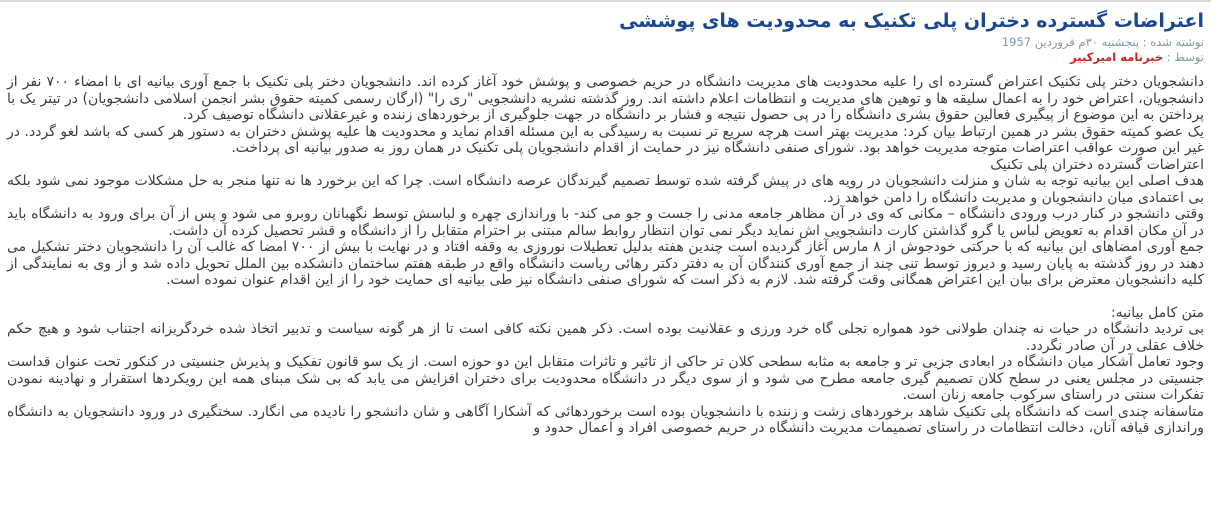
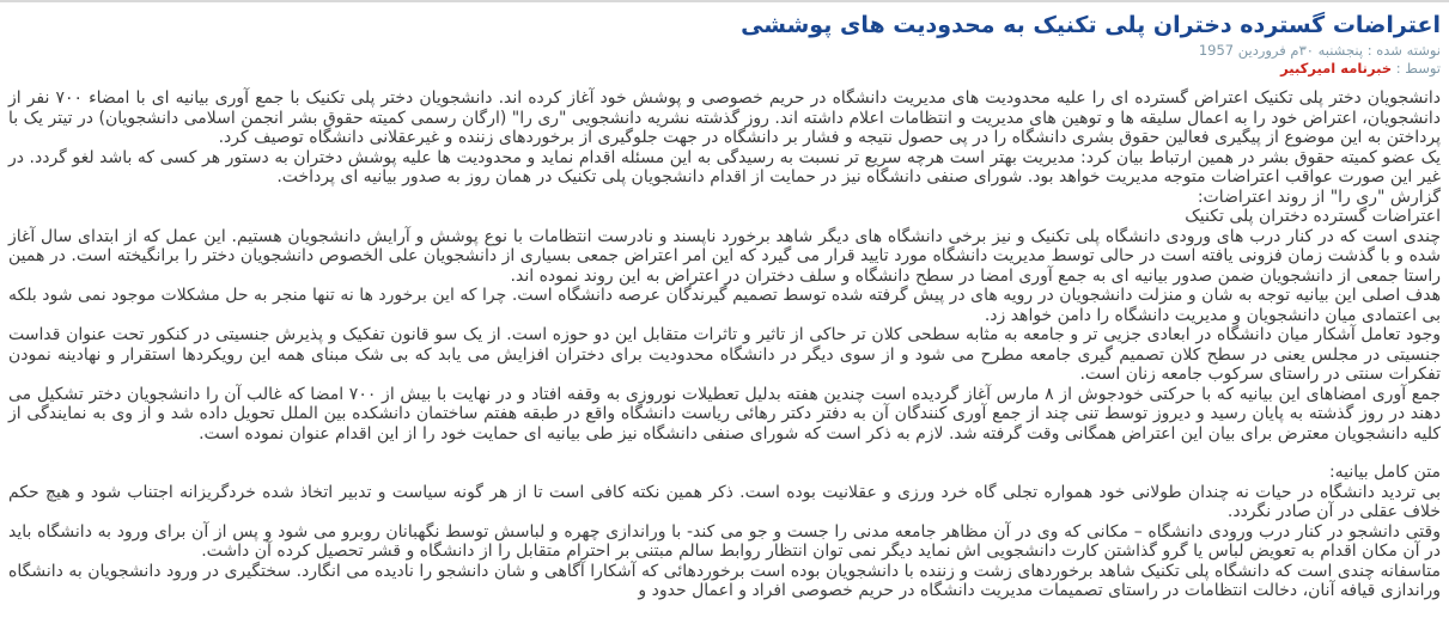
  اعتراضات گسترده دختران پلی تکنیک به محدودیت های پوششی
  نوشته شده : پنجشنبه ۳۰م فروردین 1957
  توسط : خبرنامه امیرکبیر
  دانشجویان دختر پلی تکنیک اعتراض گسترده ای را علیه محدودیت های مدیریت دانشگاه در حریم خصوصی و پوشش خود آغاز کرده اند. دانشجویان دختر پلی تکنیک با جمع آوری بیانیه ای با امضاء ۷۰۰ نفر از دانشجویان، اعتراض خود را به اعمال سلیقه ها و توهین های مدیریت و انتظامات اعلام داشته اند. روز گذشته نشریه دانشجویی "ری را" (ارگان رسمی کمیته حقوق بشر انجمن اسلامی دانشجویان) در تیتر یک با پرداختن به این موضوع از پیگیری فعالین حقوق بشری دانشگاه را در پی حصول نتیجه و فشار بر دانشگاه در جهت جلوگیری از برخوردهای زننده و غیرعقلانی دانشگاه توصیف کرد.
  یک عضو کمیته حقوق بشر در همین ارتباط بیان کرد: مدیریت بهتر است هرچه سریع تر نسبت به رسیدگی به این مسئله اقدام نماید و محدودیت ها علیه پوشش دختران به دستور هر کسی که باشد لغو گردد. در غیر این صورت عواقب اعتراضات متوجه مدیریت خواهد بود. شورای صنفی دانشگاه نیز در حمایت از اقدام دانشجویان پلی تکنیک در همان روز به صدور بیانیه ای پرداخت.
+ گزارش "ری را" از روند اعتراضات:
  اعتراضات گسترده دختران پلی تکنیک
+ چندی است که در کنار درب های ورودی دانشگاه پلی تکنیک و نیز برخی دانشگاه های دیگر شاهد برخورد ناپسند و نادرست انتظامات با نوع پوشش و آرایش دانشجویان هستیم. این عمل که از ابتدای سال آغاز شده و با گذشت زمان فزونی یافته است در حالی توسط مدیریت دانشگاه مورد تایید قرار می گیرد که این امر اعتراض جمعی بسیاری از دانشجویان علی الخصوص دانشجویان دختر را برانگیخته است. در همین راستا جمعی از دانشجویان ضمن صدور بیانیه ای به جمع آوری امضا در سطح دانشگاه و سلف دختران در اعتراض به این روند نموده اند.
  هدف اصلی این بیانیه توجه به شان و منزلت دانشجویان در رویه های در پیش گرفته شده توسط تصمیم گیرندگان عرصه دانشگاه است. چرا که این برخورد ها نه تنها منجر به حل مشکلات موجود نمی شود بلکه بی اعتمادی میان دانشجویان و مدیریت دانشگاه را دامن خواهد زد.
- وقتی دانشجو در کنار درب ورودی دانشگاه – مکانی که وی در آن مظاهر جامعه مدنی را جست و جو می کند- با وراندازی چهره و لباسش توسط نگهبانان روبرو می شود و پس از آن برای ورود به دانشگاه باید در آن مکان اقدام به تعویض لباس یا گرو گذاشتن کارت دانشجویی اش نماید دیگر نمی توان انتظار روابط سالم مبتنی بر احترام متقابل را از دانشگاه و قشر تحصیل کرده آن داشت.
+ وجود تعامل آشکار میان دانشگاه در ابعادی جزیی تر و جامعه به مثابه سطحی کلان تر حاکی از تاثیر و تاثرات متقابل این دو حوزه است. از یک سو قانون تفکیک و پذیرش جنسیتی در کنکور تحت عنوان قداست جنسیتی در مجلس یعنی در سطح کلان تصمیم گیری جامعه مطرح می شود و از سوی دیگر در دانشگاه محدودیت برای دختران افزایش می یابد که بی شک مبنای همه این رویکردها استقرار و نهادینه نمودن تفکرات سنتی در راستای سرکوب جامعه زنان است.
  جمع آوری امضاهای این بیانیه که با حرکتی خودجوش از ۸ مارس آغاز گردیده است چندین هفته بدلیل تعطیلات نوروزی به وقفه افتاد و در نهایت با بیش از ۷۰۰ امضا که غالب آن را دانشجویان دختر تشکیل می دهند در روز گذشته به پایان رسید و دیروز توسط تنی چند از جمع آوری کنندگان آن به دفتر دکتر رهائی ریاست دانشگاه واقع در طبقه هفتم ساختمان دانشکده بین الملل تحویل داده شد و از وی به نمایندگی از کلیه دانشجویان معترض برای بیان این اعتراض همگانی وقت گرفته شد. لازم به ذکر است که شورای صنفی دانشگاه نیز طی بیانیه ای حمایت خود را از این اقدام عنوان نموده است.
  متن کامل بیانیه:
  بی تردید دانشگاه در حیات نه چندان طولانی خود همواره تجلی گاه خرد ورزی و عقلانیت بوده است. ذکر همین نکته کافی است تا از هر گونه سیاست و تدبیر اتخاذ شده خردگریزانه اجتناب شود و هیچ حکم خلاف عقلی در آن صادر نگردد.
- وجود تعامل آشکار میان دانشگاه در ابعادی جزیی تر و جامعه به مثابه سطحی کلان تر حاکی از تاثیر و تاثرات متقابل این دو حوزه است. از یک سو قانون تفکیک و پذیرش جنسیتی در کنکور تحت عنوان قداست جنسیتی در مجلس یعنی در سطح کلان تصمیم گیری جامعه مطرح می شود و از سوی دیگر در دانشگاه محدودیت برای دختران افزایش می یابد که بی شک مبنای همه این رویکردها استقرار و نهادینه نمودن تفکرات سنتی در راستای سرکوب جامعه زنان است.
+ وقتی دانشجو در کنار درب ورودی دانشگاه – مکانی که وی در آن مظاهر جامعه مدنی را جست و جو می کند- با وراندازی چهره و لباسش توسط نگهبانان روبرو می شود و پس از آن برای ورود به دانشگاه باید در آن مکان اقدام به تعویض لباس یا گرو گذاشتن کارت دانشجویی اش نماید دیگر نمی توان انتظار روابط سالم مبتنی بر احترام متقابل را از دانشگاه و قشر تحصیل کرده آن داشت.
  متاسفانه چندی است که دانشگاه پلی تکنیک شاهد برخوردهای زشت و زننده با دانشجویان بوده است برخوردهائی که آشکارا آگاهی و شان دانشجو را نادیده می انگارد. سختگیری در ورود دانشجویان به دانشگاه وراندازی قیافه آنان، دخالت انتظامات در راستای تصمیمات مدیریت دانشگاه در حریم خصوصی افراد و اعمال حدود و
